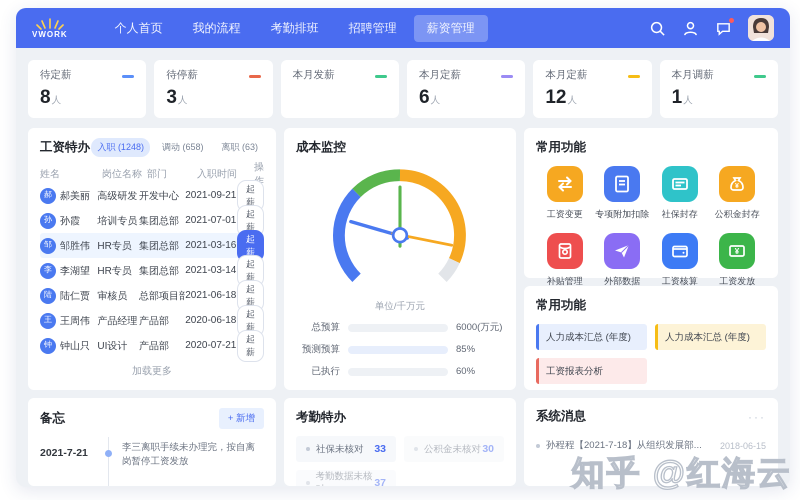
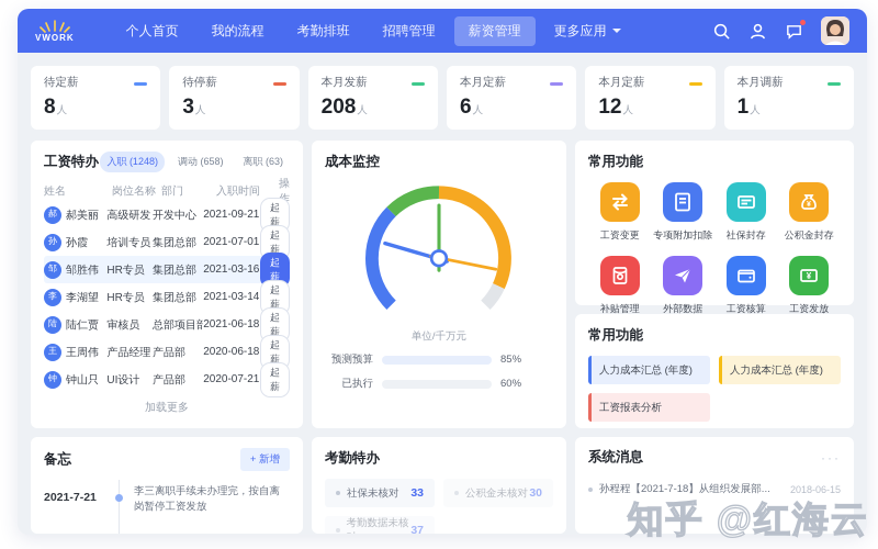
  VWORK
  个人首页
  我的流程
  考勤排班
  招聘管理
  薪资管理
+ 更多应用
  待定薪
  8人
  待停薪
  3人
  本月发薪
+ 208人
  本月定薪
  6人
  本月定薪
  12人
  本月调薪
  1人
  工资特办
  入职 (1248)
  调动 (658)
  离职 (63)
  姓名
  岗位名称
  部门
  入职时间
  郝
  郝美丽
  高级研发
  开发中心
  2021-09-21
  起薪
  孙
  孙霞
  培训专员
  集团总部
  2021-07-01
  起薪
  邹
  邹胜伟
  HR专员
  集团总部
  2021-03-16
  起薪
  李
  李湖望
  HR专员
  集团总部
  2021-03-14
  起薪
  陆
  陆仁贾
  审核员
  总部项目部
  2021-06-18
  起薪
  王
  王周伟
  产品经理
  产品部
  2020-06-18
  起薪
  钟
  钟山只
  UI设计
  产品部
  2020-07-21
  起薪
  加载更多
  成本监控
  单位/千万元
- 总预算
- 6000(万元)
  预测预算
  85%
  已执行
  60%
  常用功能
  工资变更
  专项附加扣除
  社保封存
  公积金封存
  补贴管理
  外部数据
  工资核算
  ¥
  工资发放
  常用功能
  人力成本汇总 (年度)
  人力成本汇总 (年度)
  工资报表分析
  备忘
  + 新增
  2021-7-21
  李三离职手续未办理完，按自离岗暂停工资发放
  考勤特办
  社保未核对
  33
  公积金未核对
  30
  考勤数据未核
  37
  系统消息
  ···
  孙程程【2021-7-18】从组织发展部...
  2018-06-15
  知乎 @红海云
